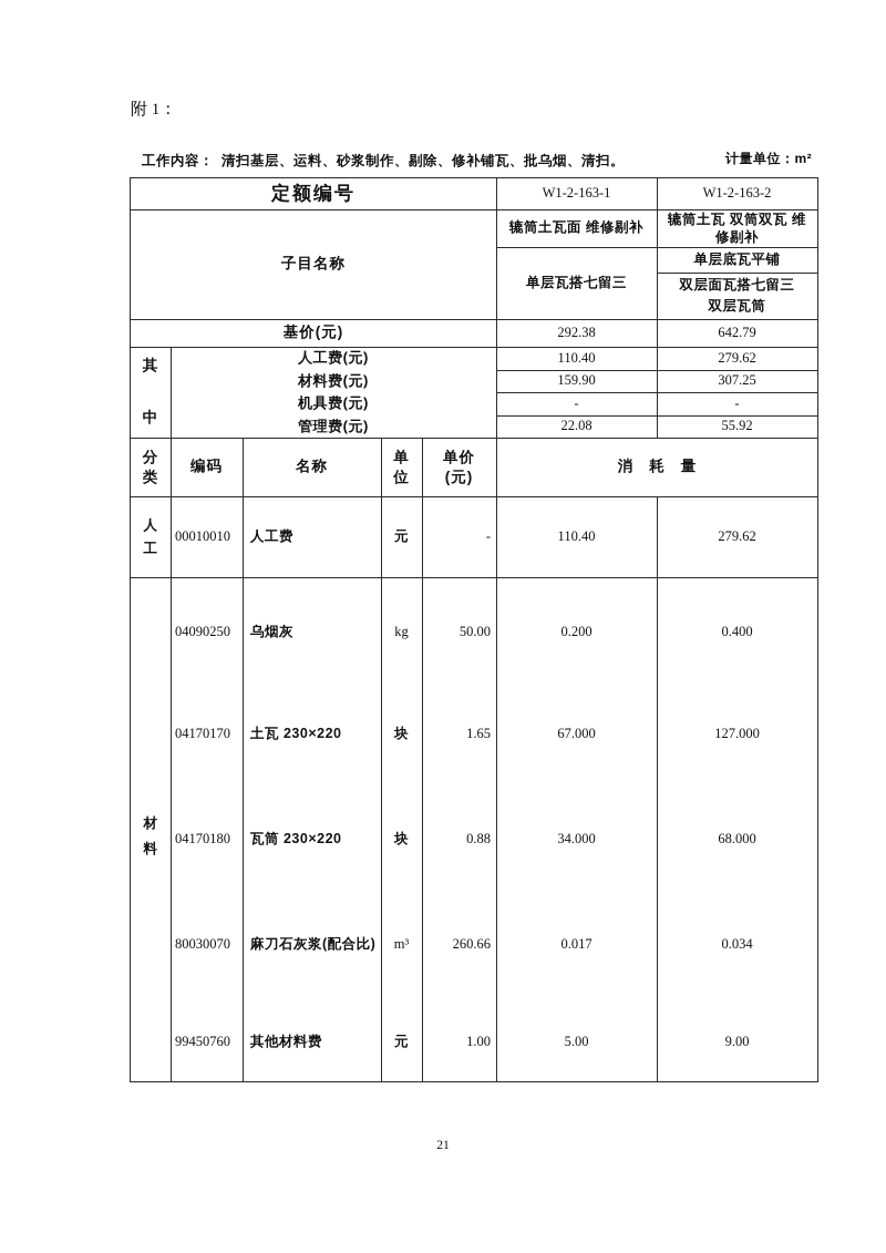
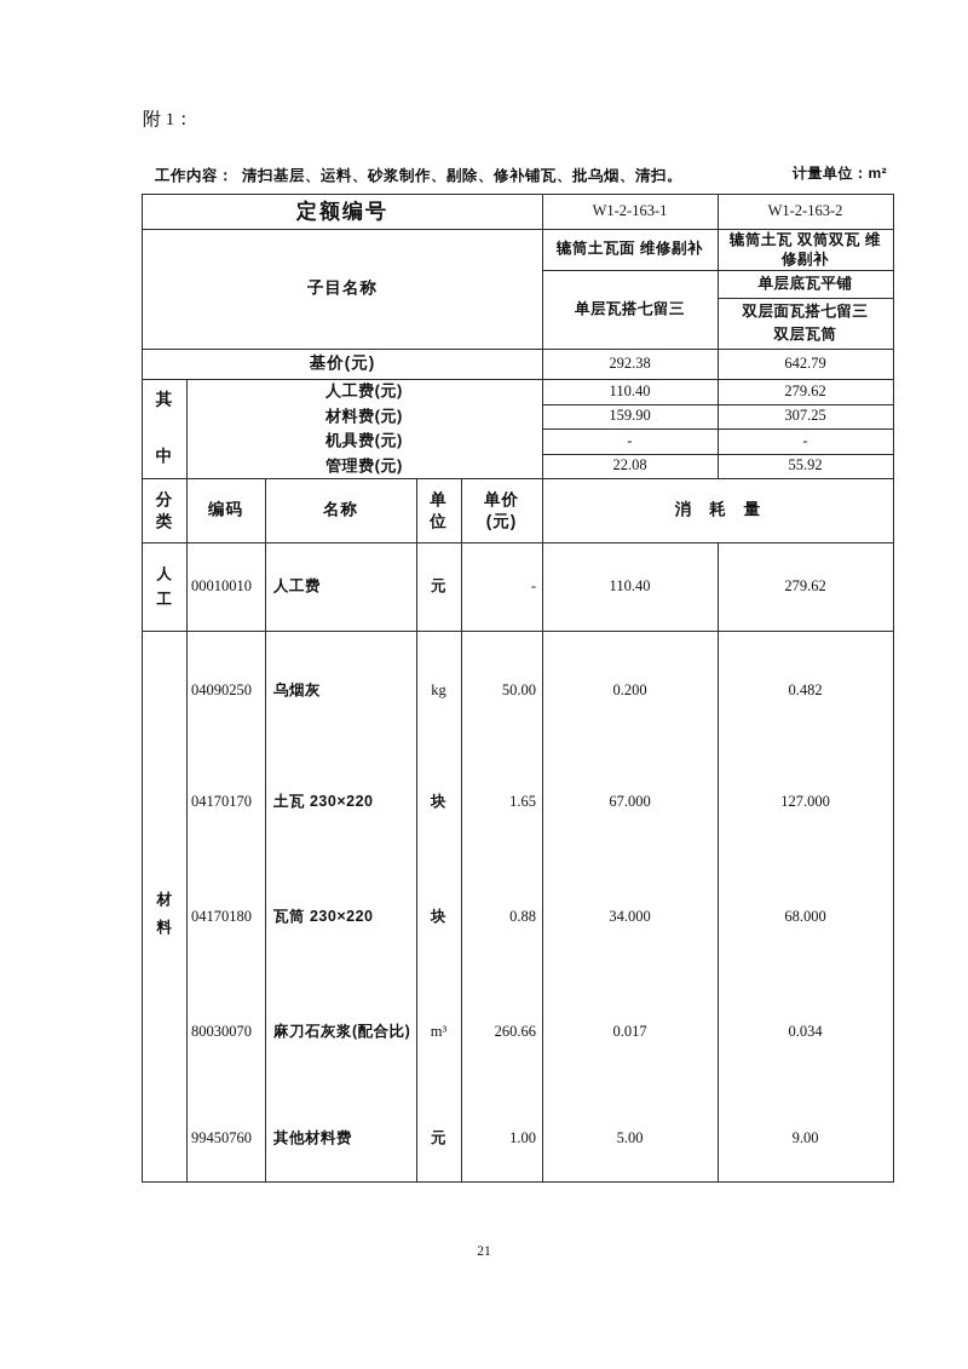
  附 1：
  工作内容：
  清扫基层、运料、砂浆制作、剔除、修补铺瓦、批乌烟、清扫。
  计量单位：m²
  定额编号
  W1-2-163-1
  W1-2-163-2
  子目名称
  辘筒土瓦面 维修剔补
  辘筒土瓦 双筒双瓦 维修剔补
  单层瓦搭七留三
  单层底瓦平铺
  双层面瓦搭七留三
  双层瓦筒
  基价(元)
  292.38
  642.79
  其
  中
  人工费(元)
  材料费(元)
  机具费(元)
  管理费(元)
  110.40
  279.62
  159.90
  307.25
  -
  -
  22.08
  55.92
  分
  类
  编码
  名称
  单
  位
  单价
  (元)
  消耗量
  人
  工
  00010010
  人工费
  元
  -
  110.40
  279.62
  材
  料
  04090250
  乌烟灰
  kg
  50.00
  0.200
- 0.400
+ 0.482
  04170170
  土瓦 230×220
  块
  1.65
  67.000
  127.000
  04170180
  瓦筒 230×220
  块
  0.88
  34.000
  68.000
  80030070
  麻刀石灰浆(配合比)
  m³
  260.66
  0.017
  0.034
  99450760
  其他材料费
  元
  1.00
  5.00
  9.00
  21
